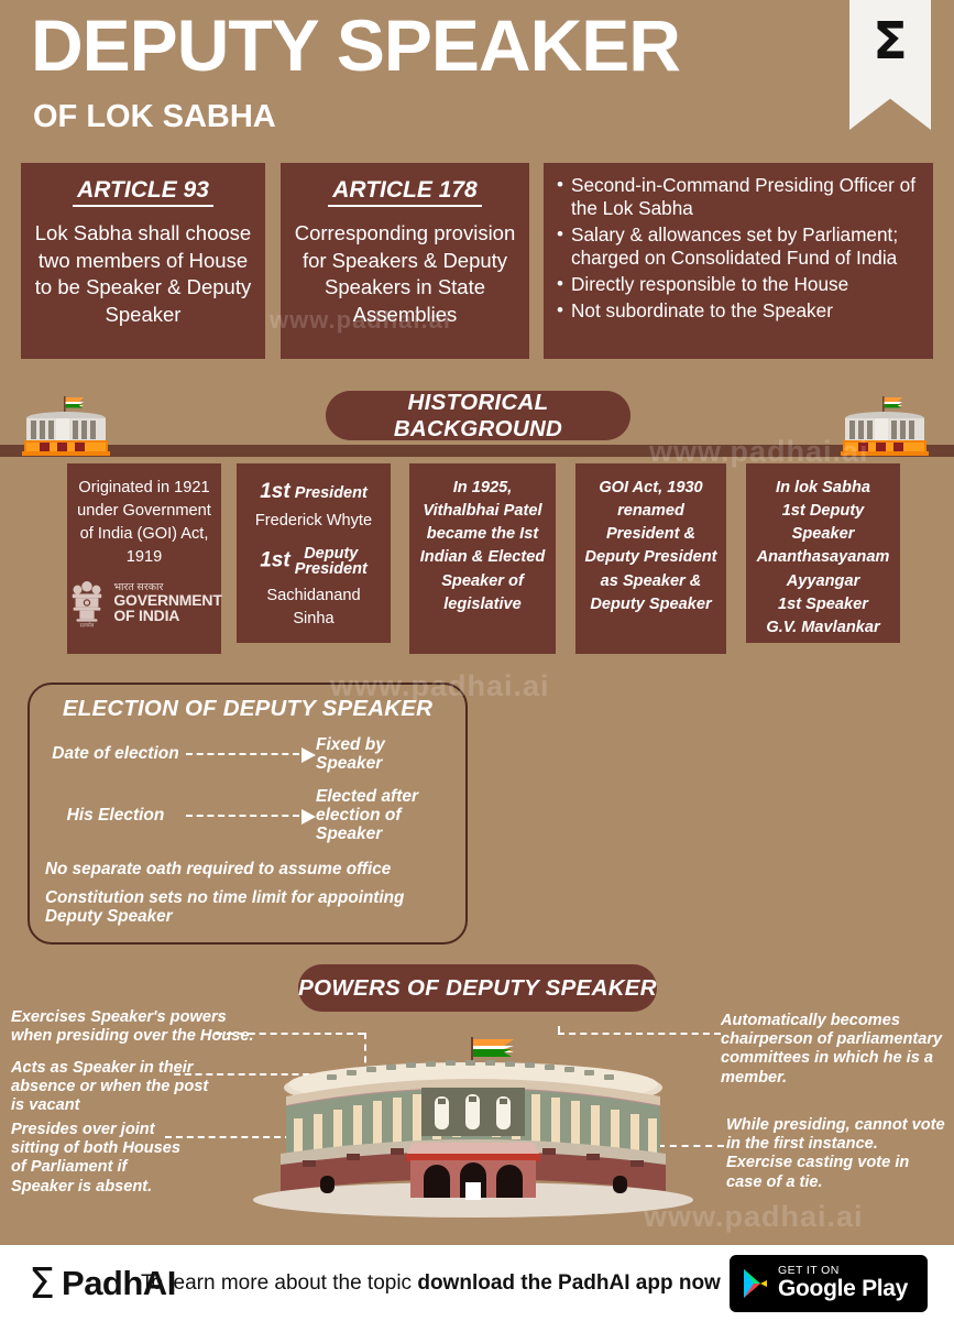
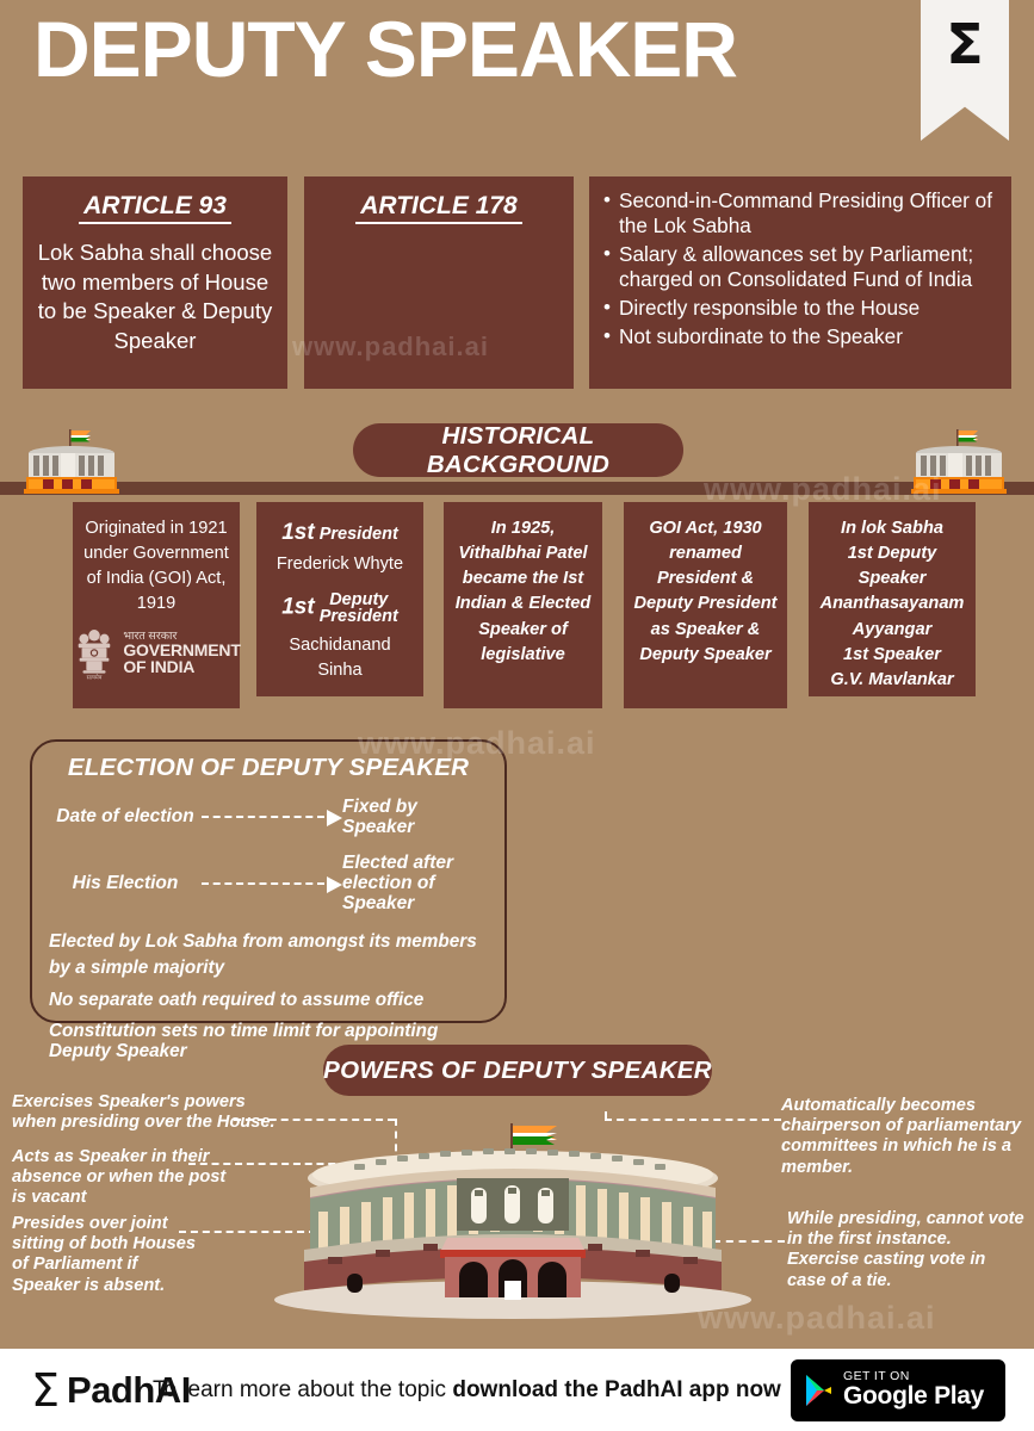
  DEPUTY SPEAKER
- OF LOK SABHA
  Σ
  ARTICLE 93
  Lok Sabha shall choose two members of House to be Speaker & Deputy Speaker
  ARTICLE 178
- Corresponding provision for Speakers & Deputy Speakers in State Assemblies
  •
  Second-in-Command Presiding Officer of the Lok Sabha
  •
  Salary & allowances set by Parliament; charged on Consolidated Fund of India
  •
  Directly responsible to the House
  •
  Not subordinate to the Speaker
  HISTORICAL BACKGROUND
  Originated in 1921
  under Government
  of India (GOI) Act,
  1919
  भारत सरकार
  GOVERNMENT
  OF INDIA
  1st President
  Frederick Whyte
  1st
  Deputy
  President
  Sachidanand Sinha
  In 1925, Vithalbhai Patel became the Ist Indian & Elected Speaker of legislative
  GOI Act, 1930 renamed President & Deputy President as Speaker & Deputy Speaker
  In lok Sabha
  1st Deputy
  Speaker
  Ananthasayanam
  Ayyangar
  1st Speaker
  G.V. Mavlankar
  ELECTION OF DEPUTY SPEAKER
  Date of election
  Fixed by Speaker
  His Election
  Elected after election of Speaker
+ Elected by Lok Sabha from amongst its members by a simple majority
  No separate oath required to assume office
  Constitution sets no time limit for appointing Deputy Speaker
  POWERS OF DEPUTY SPEAKER
  Exercises Speaker's powers when presiding over the House.
  Acts as Speaker in their absence or when the post is vacant
  Presides over joint sitting of both Houses of Parliament if Speaker is absent.
  Automatically becomes chairperson of parliamentary committees in which he is a member.
  While presiding, cannot vote in the first instance. Exercise casting vote in case of a tie.
  www.padhai.ai
  www.padhai.ai
  www.padhai.ai
  www.padhai.ai
  Σ
  PadhAI
  To learn more about the topic download the PadhAI app now
  GET IT ON
  Google Play
